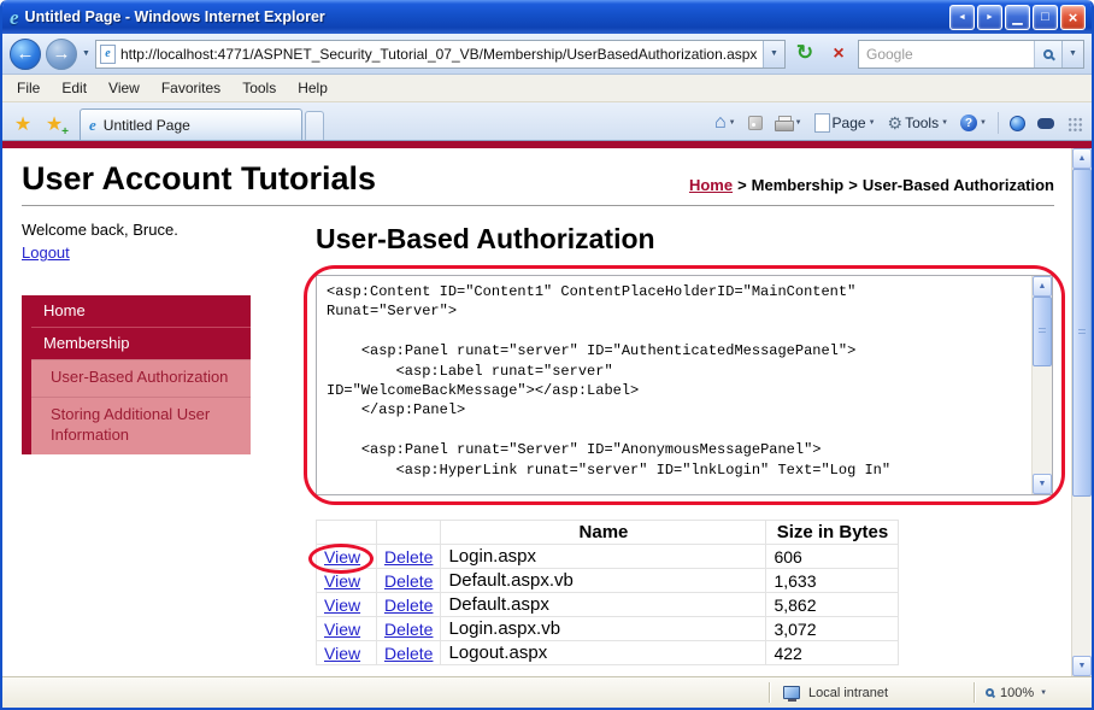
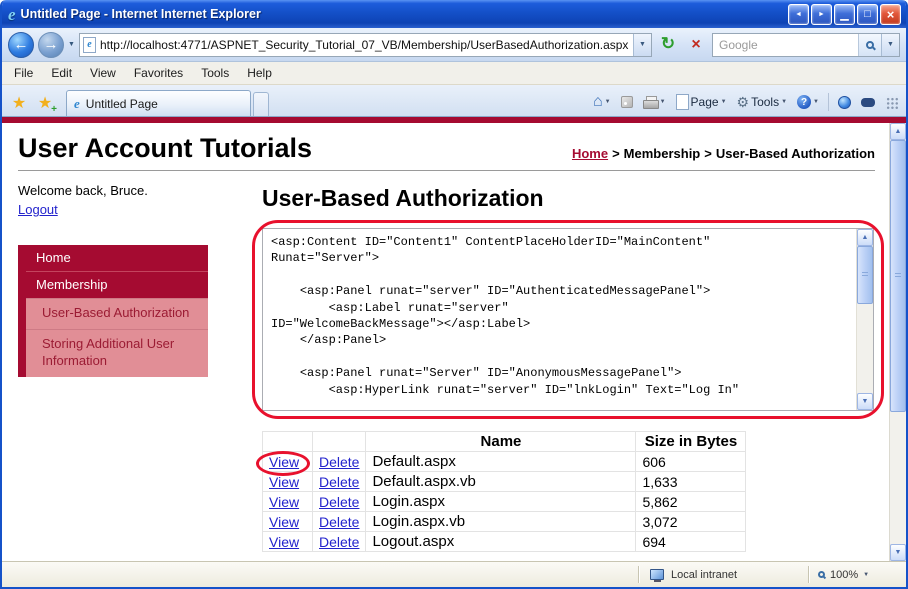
  e
- Untitled Page - Windows Internet Explorer
+ Untitled Page - Internet Internet Explorer
  ▁
  □
  ×
  ←
  →
  e
  http://localhost:4771/ASPNET_Security_Tutorial_07_VB/Membership/UserBasedAuthorization.aspx
  ↻
  ×
  Google
  File
  Edit
  View
  Favorites
  Tools
  Help
  ★
  ★
  e
  Untitled Page
  ⌂
  Page
  ⚙
  Tools
  ?
  User Account Tutorials
  Home > Membership > User-Based Authorization
  Welcome back, Bruce.
  Logout
  Home
  Membership
  User-Based Authorization
  Storing Additional User Information
  User-Based Authorization
  <asp:Content ID="Content1" ContentPlaceHolderID="MainContent"
  Runat="Server">
  <asp:Panel runat="server" ID="AuthenticatedMessagePanel">
  <asp:Label runat="server"
  ID="WelcomeBackMessage"></asp:Label>
  </asp:Panel>
  <asp:Panel runat="Server" ID="AnonymousMessagePanel">
  <asp:HyperLink runat="server" ID="lnkLogin" Text="Log In"
  		Name	Size in Bytes
- View	Delete	Login.aspx	606
+ View	Delete	Default.aspx	606
  View	Delete	Default.aspx.vb	1,633
- View	Delete	Default.aspx	5,862
+ View	Delete	Login.aspx	5,862
  View	Delete	Login.aspx.vb	3,072
- View	Delete	Logout.aspx	422
+ View	Delete	Logout.aspx	694
  Local intranet
  100%
